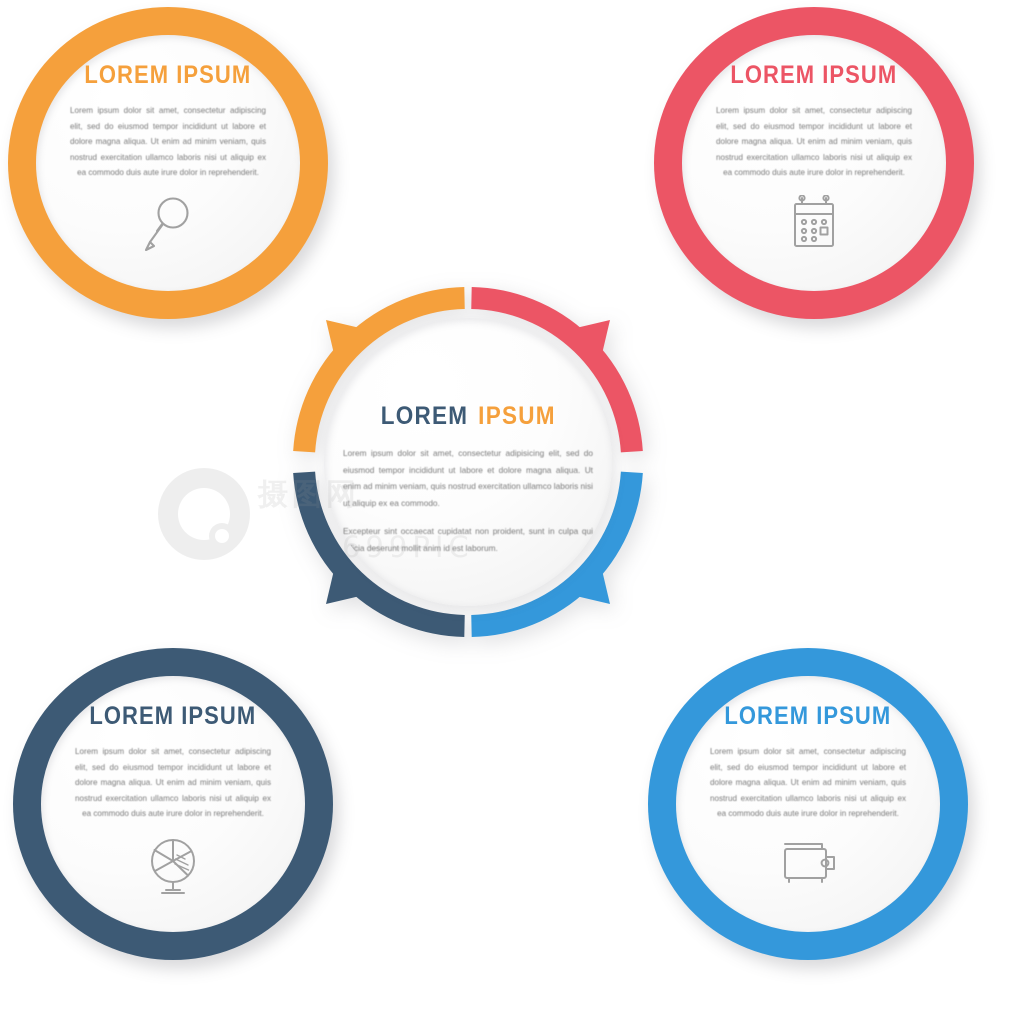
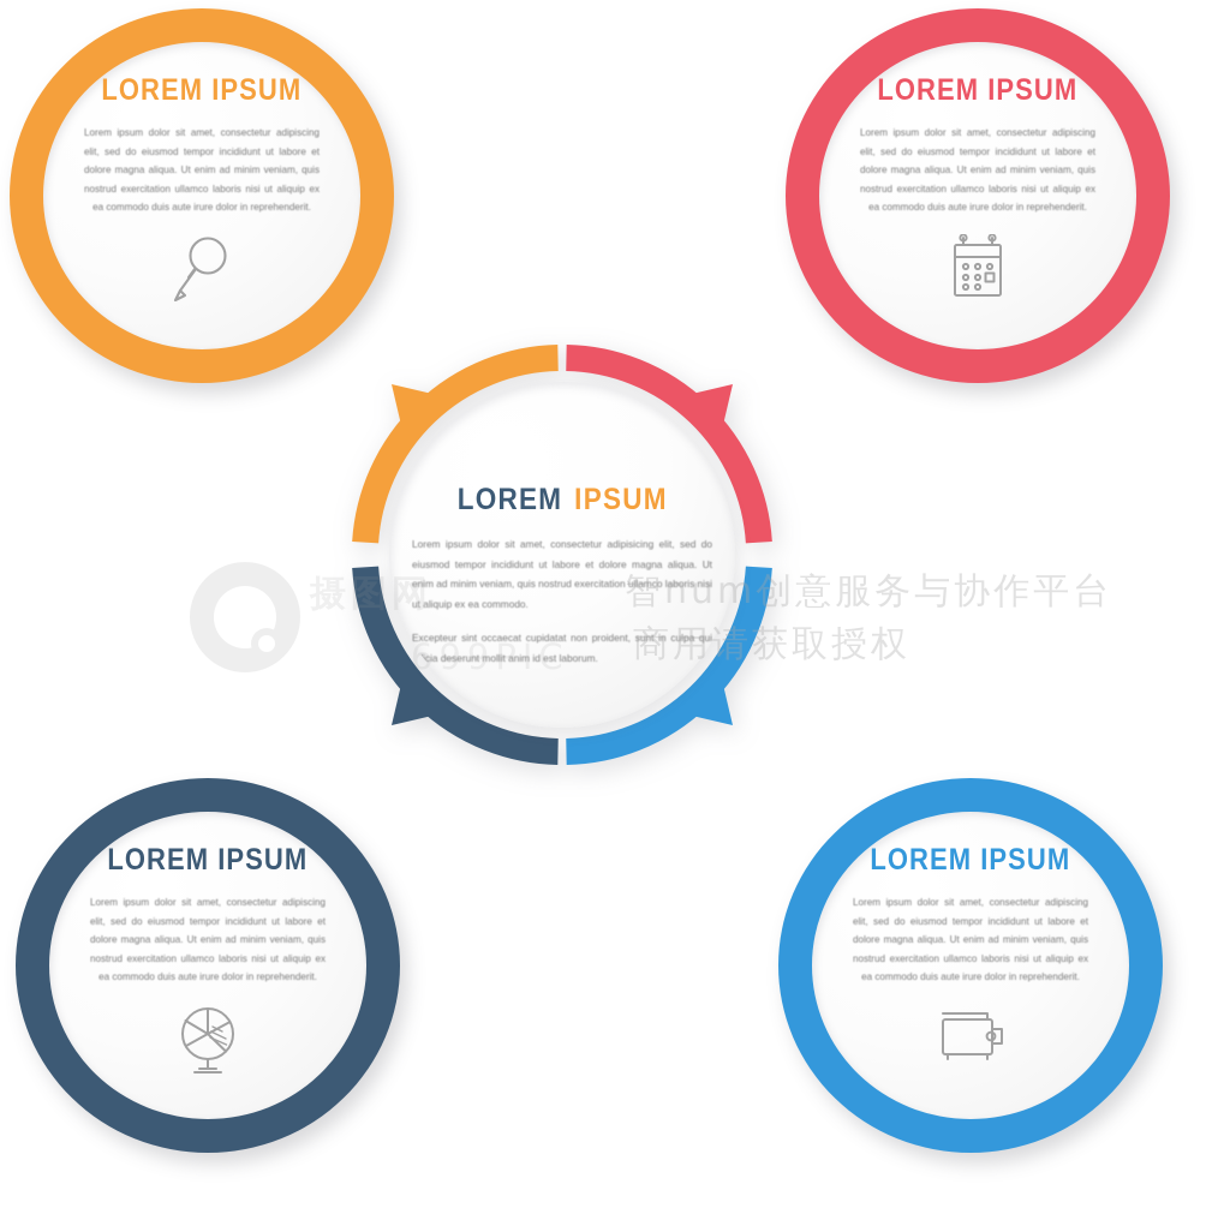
  LOREM IPSUM
  Lorem ipsum dolor sit amet, consectetur adipiscing elit, sed do eiusmod tempor incididunt ut labore et dolore magna aliqua. Ut enim ad minim veniam, quis nostrud exercitation ullamco laboris nisi ut aliquip ex ea commodo duis aute irure dolor in reprehenderit.
  LOREM IPSUM
  Lorem ipsum dolor sit amet, consectetur adipiscing elit, sed do eiusmod tempor incididunt ut labore et dolore magna aliqua. Ut enim ad minim veniam, quis nostrud exercitation ullamco laboris nisi ut aliquip ex ea commodo duis aute irure dolor in reprehenderit.
  LOREM IPSUM
  Lorem ipsum dolor sit amet, consectetur adipiscing elit, sed do eiusmod tempor incididunt ut labore et dolore magna aliqua. Ut enim ad minim veniam, quis nostrud exercitation ullamco laboris nisi ut aliquip ex ea commodo duis aute irure dolor in reprehenderit.
  LOREM IPSUM
  Lorem ipsum dolor sit amet, consectetur adipiscing elit, sed do eiusmod tempor incididunt ut labore et dolore magna aliqua. Ut enim ad minim veniam, quis nostrud exercitation ullamco laboris nisi ut aliquip ex ea commodo duis aute irure dolor in reprehenderit.
  LOREM IPSUM
  Lorem ipsum dolor sit amet, consectetur adipisicing elit, sed do eiusmod tempor incididunt ut labore et dolore magna aliqua. Ut enim ad minim veniam, quis nostrud exercitation ullamco laboris nisi ut aliquip ex ea commodo.
  Excepteur sint occaecat cupidatat non proident, sunt in culpa qui officia deserunt mollit anim id est laborum.
  摄图网
  699PIC
+ 智num创意服务与协作平台
+ 商用请获取授权
